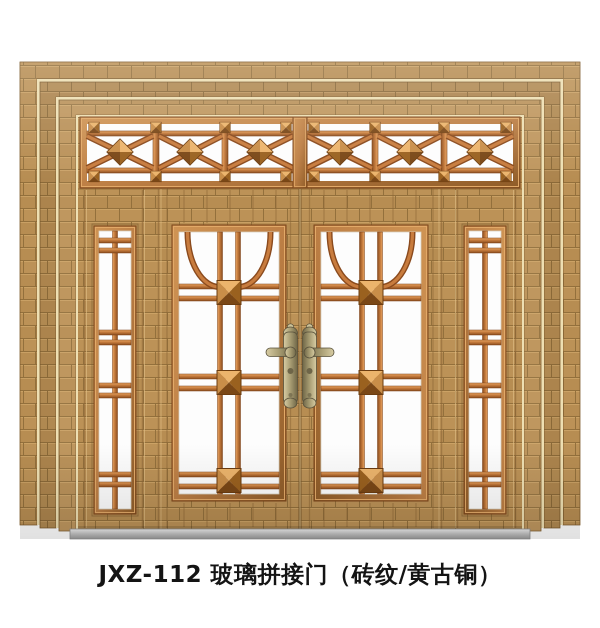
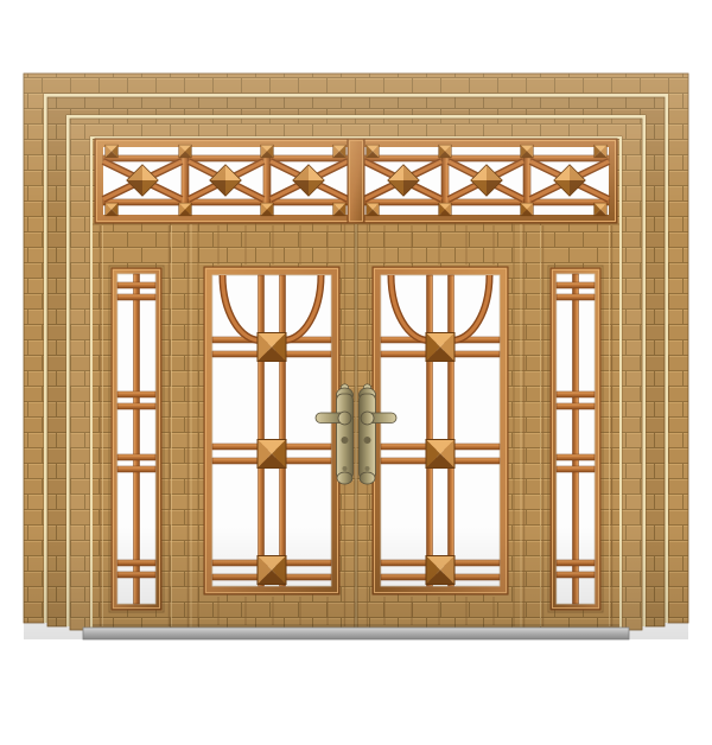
- JXZ-112 玻璃拼接门（砖纹/黄古铜）
